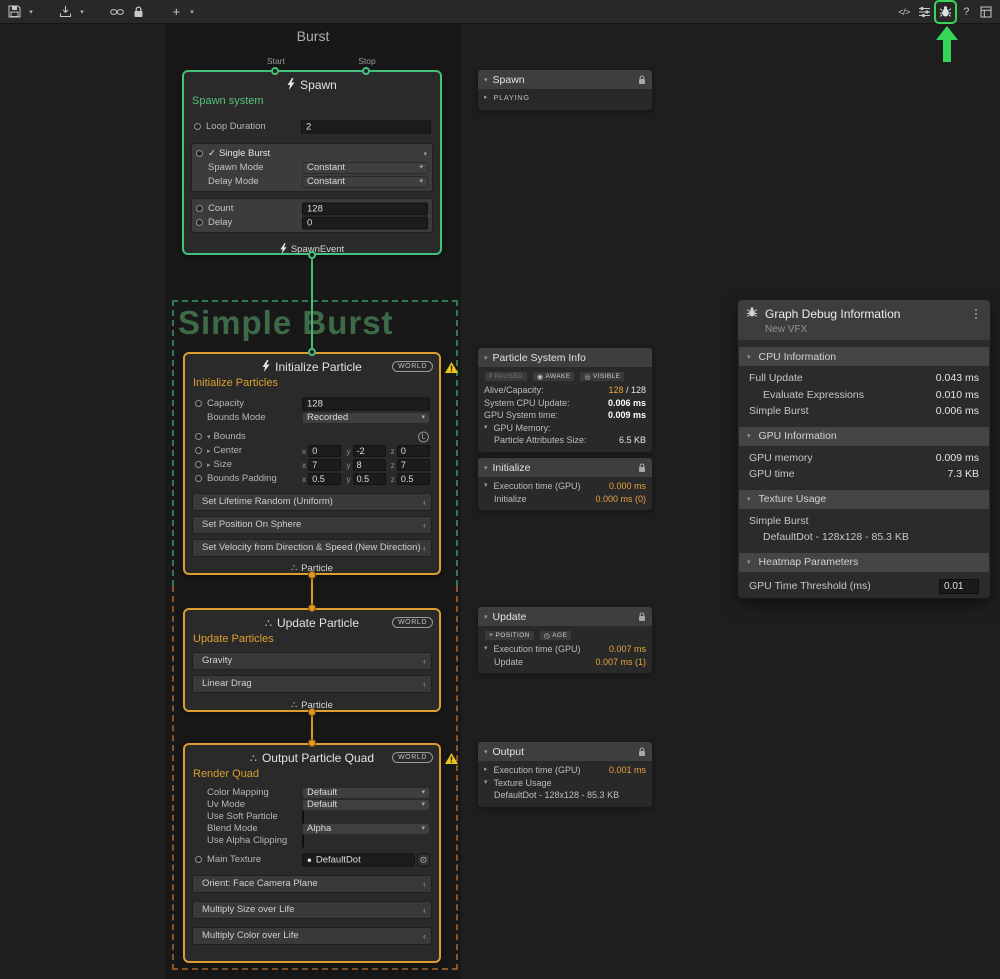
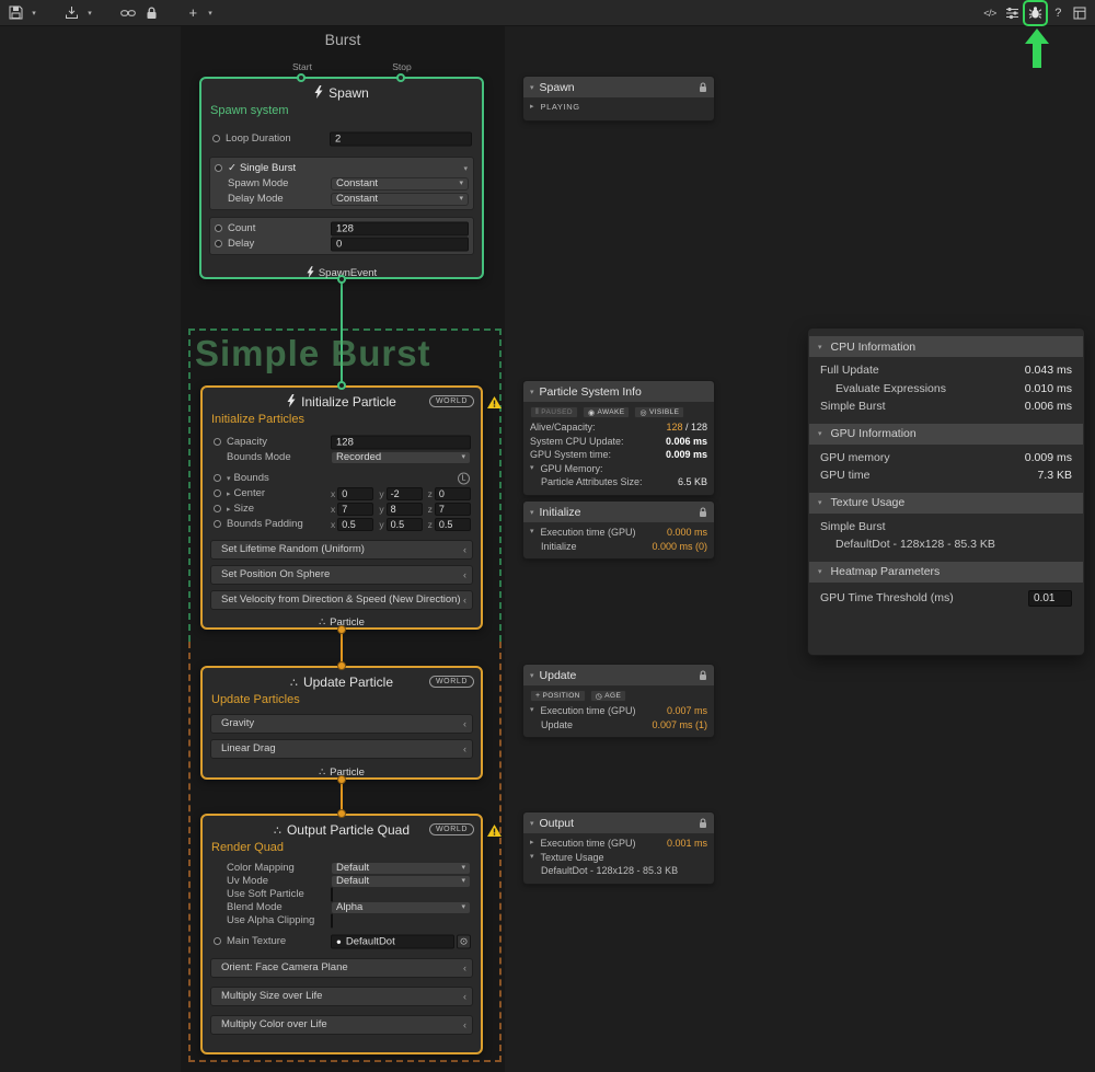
  +
  </>
  ?
  Burst
  Simple Burst
  Start
  Stop
  Spawn
  Spawn system
  Loop Duration
  2
  ✓
  Single Burst
  Spawn Mode
  Constant
  Delay Mode
  Constant
  Count
  128
  Delay
  0
  SpawnEvent
  Initialize Particle
  Initialize Particles
  Capacity
  128
  Bounds Mode
  Recorded
  Bounds
  Center
  x
  0
  y
  -2
  z
  0
  Size
  x
  7
  y
  8
  z
  7
  Bounds Padding
  x
  0.5
  y
  0.5
  z
  0.5
  Set Lifetime Random (Uniform)
  ‹
  Set Position On Sphere
  ‹
  Set Velocity from Direction & Speed (New Direction)
  ‹
  ∴
  Particle
  ∴
  Update Particle
  Update Particles
  Gravity
  ‹
  Linear Drag
  ‹
  ∴
  Particle
  ∴
  Output Particle Quad
  Render Quad
  Color Mapping
  Default
  Uv Mode
  Default
  Use Soft Particle
  Blend Mode
  Alpha
  Use Alpha Clipping
  Main Texture
  ●
  DefaultDot
  ⊙
  Orient: Face Camera Plane
  ‹
  Multiply Size over Life
  ‹
  Multiply Color over Life
  ‹
  Spawn
  PLAYING
  Particle System Info
  Alive/Capacity:
  128 / 128
  System CPU Update:
  0.006 ms
  GPU System time:
  0.009 ms
  GPU Memory:
  Particle Attributes Size:
  6.5 KB
  Initialize
  Execution time (GPU)
  0.000 ms
  Initialize
  0.000 ms (0)
  Update
  Execution time (GPU)
  0.007 ms
  Update
  0.007 ms (1)
  Output
  Execution time (GPU)
  0.001 ms
  Texture Usage
  DefaultDot - 128x128 - 85.3 KB
- Graph Debug Information
- ⋮
- New VFX
  CPU Information
  Full Update
  0.043 ms
  Evaluate Expressions
  0.010 ms
  Simple Burst
  0.006 ms
  GPU Information
  GPU memory
  0.009 ms
  GPU time
  7.3 KB
  Texture Usage
  Simple Burst
  DefaultDot - 128x128 - 85.3 KB
  Heatmap Parameters
  GPU Time Threshold (ms)
  0.01
